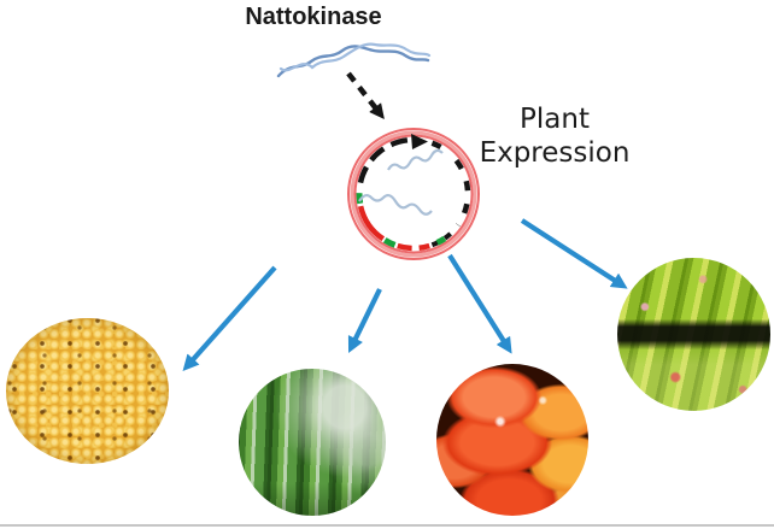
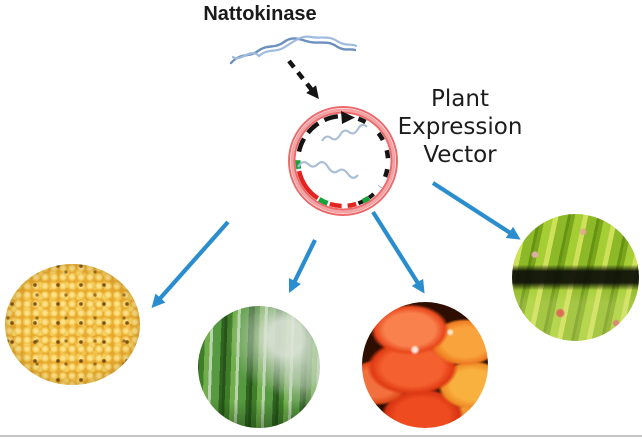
  Nattokinase
  Plant
  Expression
+ Vector
